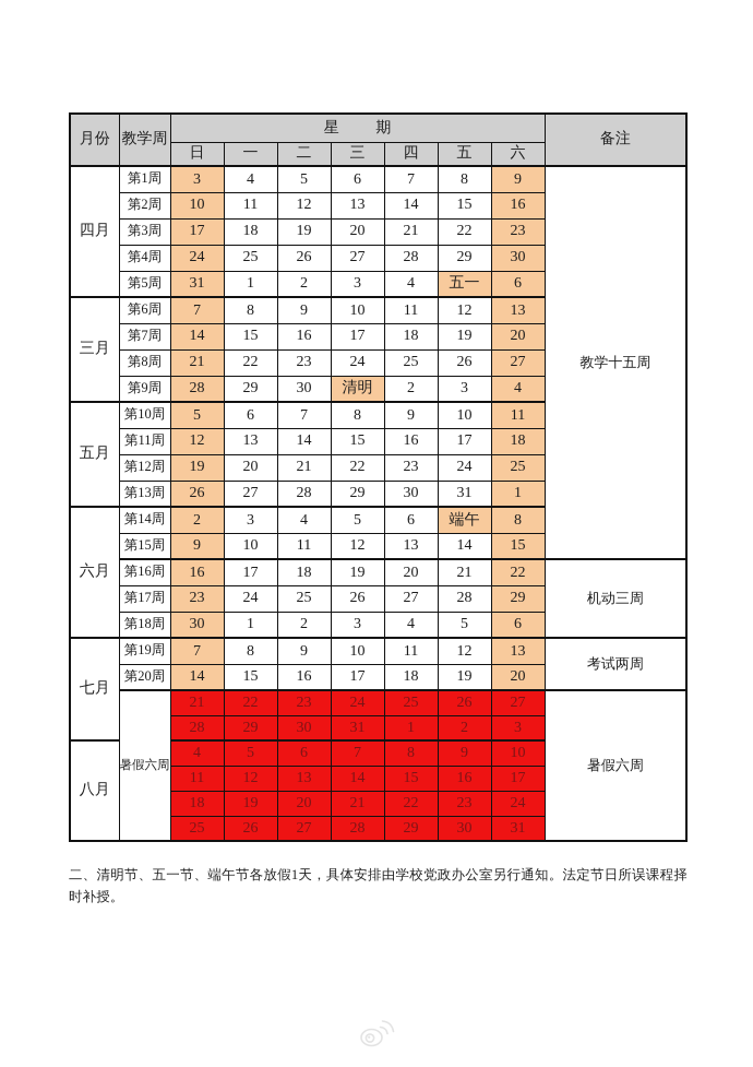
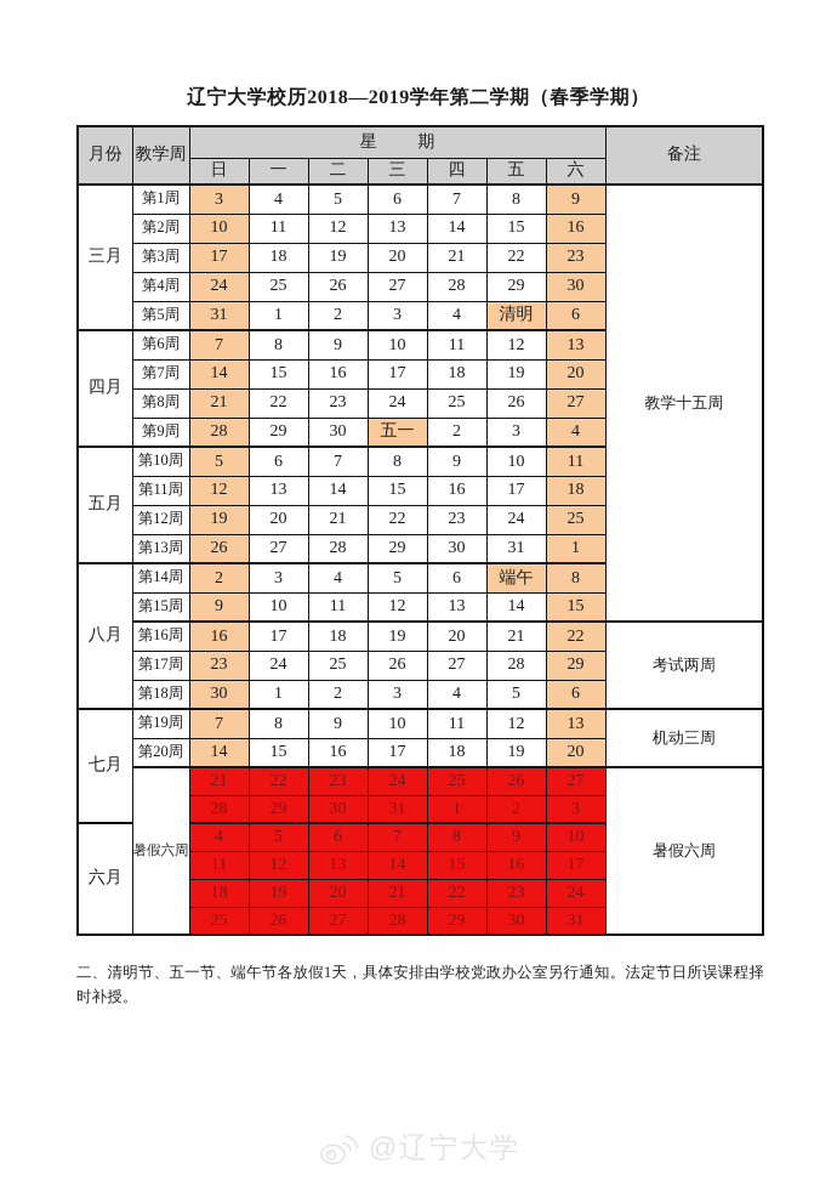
+ 辽宁大学校历2018—2019学年第二学期（春季学期）
  月份	教学周	星期	备注
  日	一	二	三	四	五	六
- 四月	第1周	3	4	5	6	7	8	9	教学十五周
+ 三月	第1周	3	4	5	6	7	8	9	教学十五周
  第2周	10	11	12	13	14	15	16
  第3周	17	18	19	20	21	22	23
  第4周	24	25	26	27	28	29	30
- 第5周	31	1	2	3	4	五一	6
+ 第5周	31	1	2	3	4	清明	6
- 三月	第6周	7	8	9	10	11	12	13
+ 四月	第6周	7	8	9	10	11	12	13
  第7周	14	15	16	17	18	19	20
  第8周	21	22	23	24	25	26	27
- 第9周	28	29	30	清明	2	3	4
+ 第9周	28	29	30	五一	2	3	4
  五月	第10周	5	6	7	8	9	10	11
  第11周	12	13	14	15	16	17	18
  第12周	19	20	21	22	23	24	25
  第13周	26	27	28	29	30	31	1
- 六月	第14周	2	3	4	5	6	端午	8
+ 八月	第14周	2	3	4	5	6	端午	8
  第15周	9	10	11	12	13	14	15
- 第16周	16	17	18	19	20	21	22	机动三周
+ 第16周	16	17	18	19	20	21	22	考试两周
  第17周	23	24	25	26	27	28	29
  第18周	30	1	2	3	4	5	6
- 七月	第19周	7	8	9	10	11	12	13	考试两周
+ 七月	第19周	7	8	9	10	11	12	13	机动三周
  第20周	14	15	16	17	18	19	20
  暑假六周	21	22	23	24	25	26	27	暑假六周
  28	29	30	31	1	2	3
- 八月	4	5	6	7	8	9	10
+ 六月	4	5	6	7	8	9	10
  11	12	13	14	15	16	17
  18	19	20	21	22	23	24
  25	26	27	28	29	30	31
  二、清明节、五一节、端午节各放假1天，具体安排由学校党政办公室另行通知。法定节日所误课程择时补授。
+ @辽宁大学
